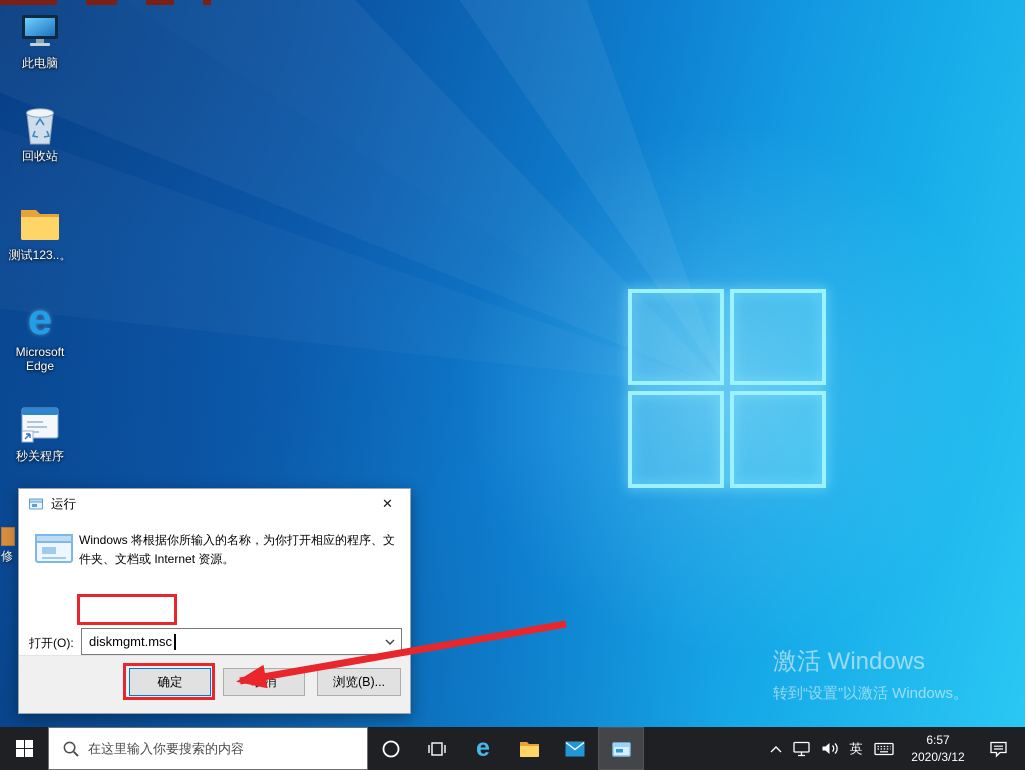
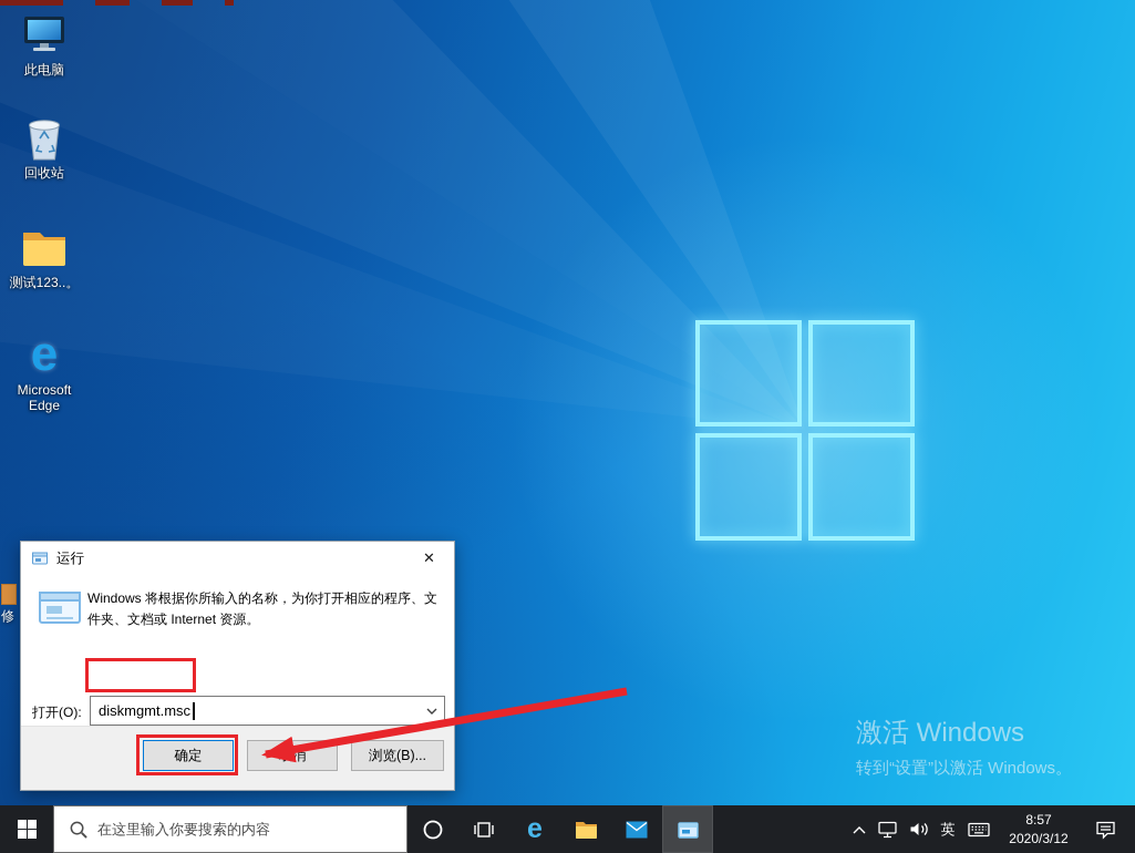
  此电脑
  回收站
  测试123..。
  e
  Microsoft Edge
- 秒关程序
  修
  激活 Windows
  转到“设置”以激活 Windows。
  运行
  ✕
  Windows 将根据你所输入的名称，为你打开相应的程序、文件夹、文档或 Internet 资源。
  打开(O):
  diskmgmt.msc
  确定
  取消
  浏览(B)...
  在这里输入你要搜索的内容
  e
  英
- 6:57
+ 8:57
  2020/3/12
